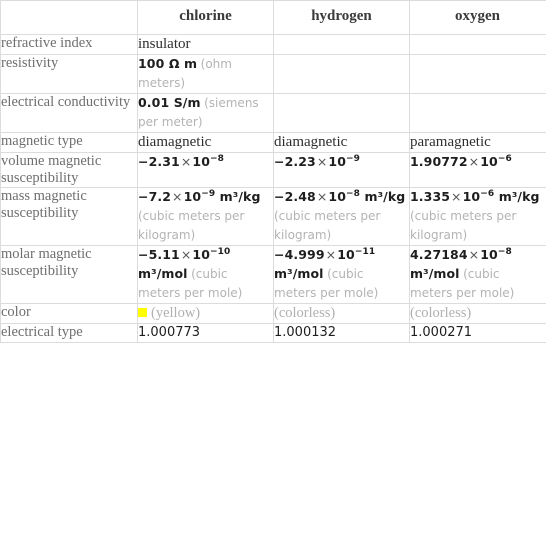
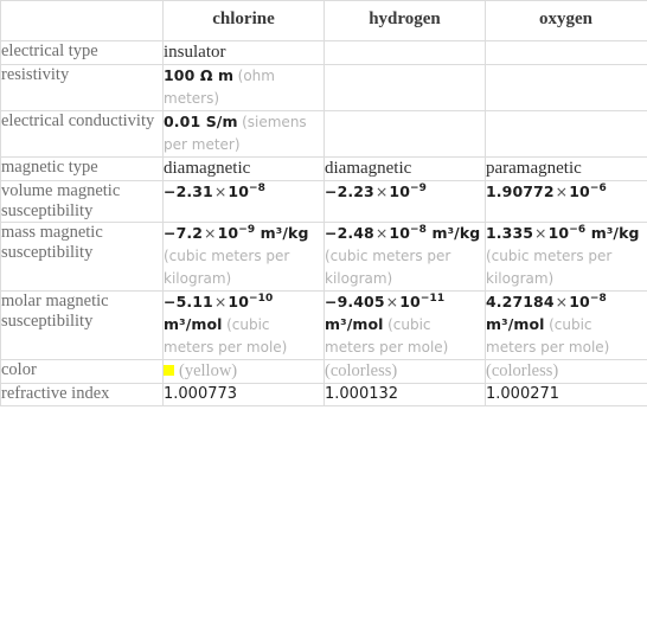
  	chlorine	hydrogen	oxygen
- refractive index	insulator
+ electrical type	insulator
  resistivity	100 Ω m (ohm meters)
  electrical conductivity	0.01 S/m (siemens per meter)
  magnetic type	diamagnetic	diamagnetic	paramagnetic
  volume magnetic susceptibility	−2.31×10−8	−2.23×10−9	1.90772×10−6
  mass magnetic susceptibility	−7.2×10−9 m³/kg (cubic meters per kilogram)	−2.48×10−8 m³/kg (cubic meters per kilogram)	1.335×10−6 m³/kg (cubic meters per kilogram)
- molar magnetic susceptibility	−5.11×10−10 m³/mol (cubic meters per mole)	−4.999×10−11 m³/mol (cubic meters per mole)	4.27184×10−8 m³/mol (cubic meters per mole)
+ molar magnetic susceptibility	−5.11×10−10 m³/mol (cubic meters per mole)	−9.405×10−11 m³/mol (cubic meters per mole)	4.27184×10−8 m³/mol (cubic meters per mole)
  color	(yellow)	(colorless)	(colorless)
- electrical type	1.000773	1.000132	1.000271
+ refractive index	1.000773	1.000132	1.000271
